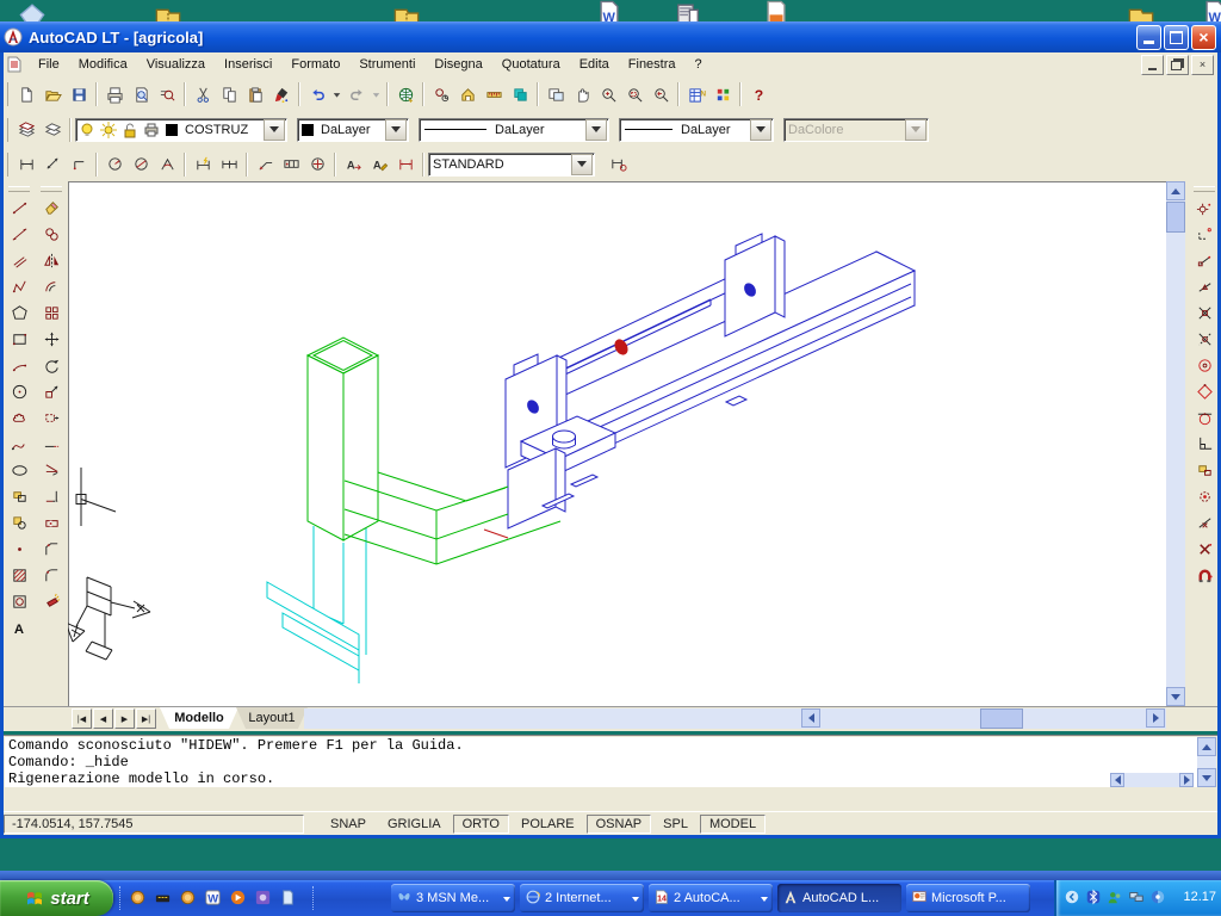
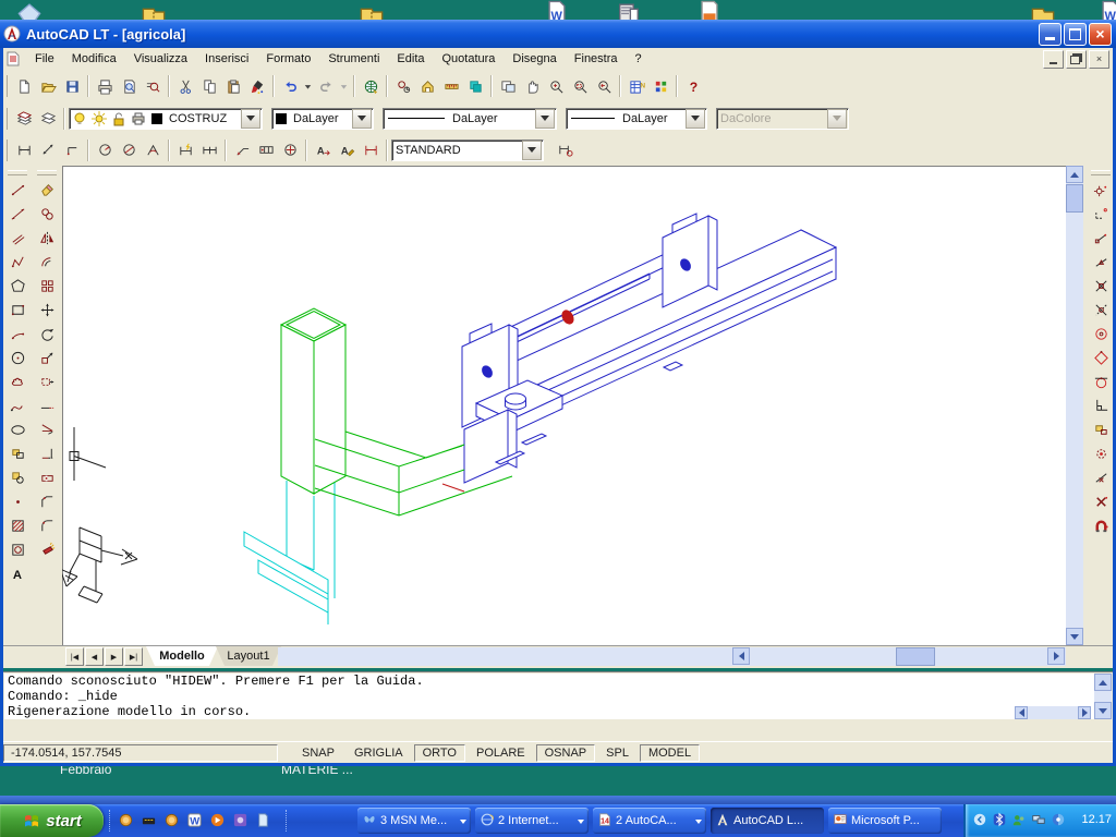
  W
  W
  AutoCAD LT - [agricola]
  ×
  File
  Modifica
  Visualizza
  Inserisci
  Formato
  Strumenti
- Disegna
+ Edita
  Quotatura
- Edita
+ Disegna
  Finestra
  ?
  ×
  ?
  COSTRUZ
  DaLayer
  DaLayer
  DaLayer
  DaColore
  A
  A
  STANDARD
  A
  Modello
  Layout1
  Comando sconosciuto "HIDEW". Premere F1 per la Guida.
  Comando: _hide
  Rigenerazione modello in corso.
  -174.0514, 157.7545
  SNAP
  GRIGLIA
  ORTO
  POLARE
  OSNAP
  SPL
  MODEL
+ Febbraio
+ MATERIE ...
  start
  W
  3 MSN Me...
  2 Internet...
  2 AutoCA...
  AutoCAD L...
  Microsoft P...
  12.17
